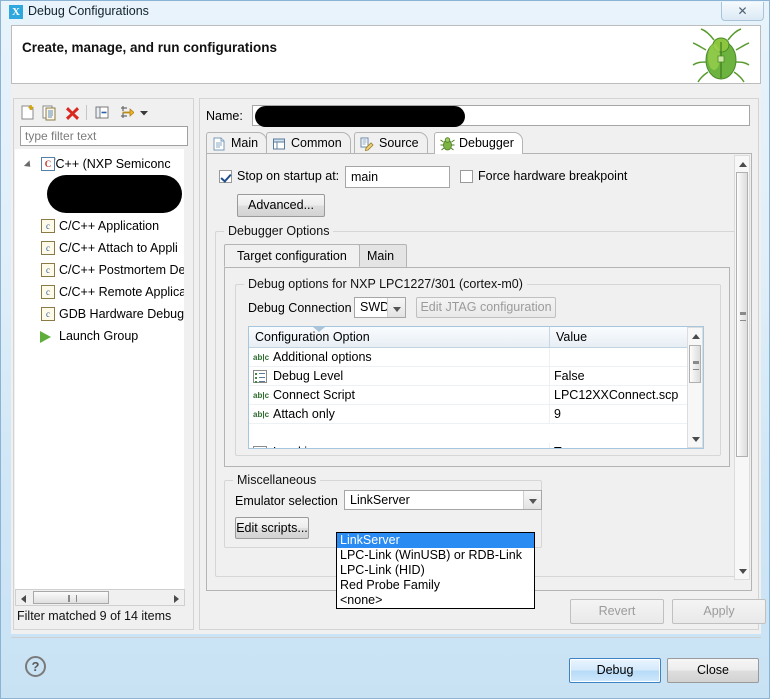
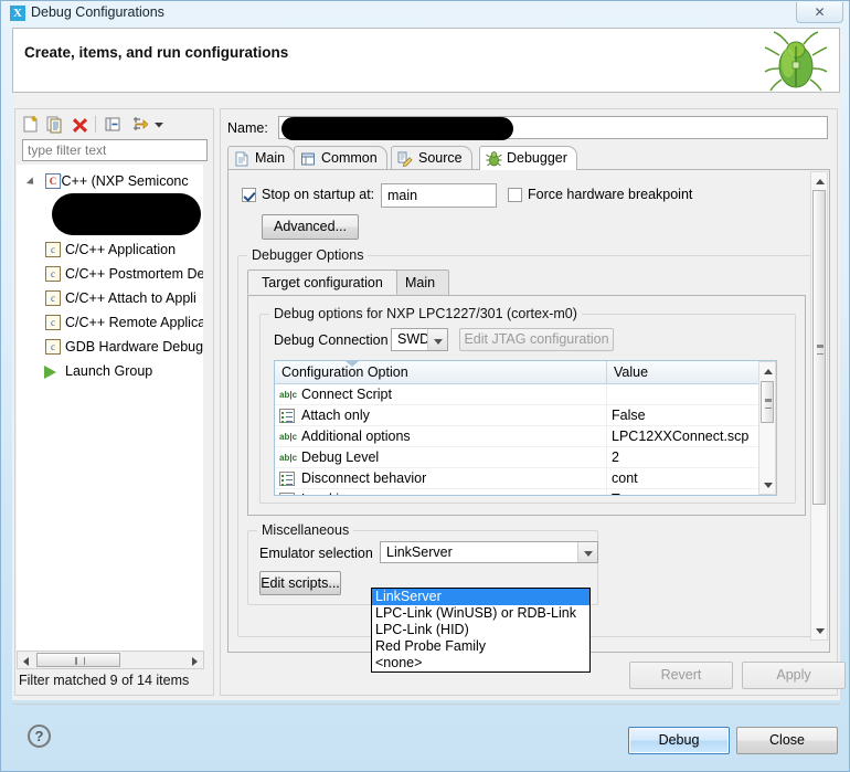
  X
  Debug Configurations
  ✕
- Create, manage, and run configurations
+ Create, items, and run configurations
  type filter text
  C
  C++ (NXP Semiconc
  c
  C/C++ Application
  c
- C/C++ Attach to Appli
+ C/C++ Postmortem De
  c
- C/C++ Postmortem De
+ C/C++ Attach to Appli
  c
  C/C++ Remote Applica
  c
  GDB Hardware Debug
  Launch Group
  Filter matched 9 of 14 items
  Name:
  Main
  Common
  Source
  Debugger
  Stop on startup at:
  main
  Force hardware breakpoint
  Advanced...
  Debugger Options
  Target configuration
  Main
  Debug options for NXP LPC1227/301 (cortex-m0)
  Debug Connection
  SWD
  Edit JTAG configuration
  Configuration Option
  Value
  ab|c
- Additional options
+ Connect Script
- Debug Level
+ Attach only
  False
  ab|c
- Connect Script
+ Additional options
  LPC12XXConnect.scp
  ab|c
- Attach only
+ Debug Level
- 9
+ 2
+ Disconnect behavior
+ cont
  Miscellaneous
  Emulator selection
  LinkServer
  Edit scripts...
  Revert
  Apply
  LinkServer
  LPC-Link (WinUSB) or RDB-Link
  LPC-Link (HID)
  Red Probe Family
  <none>
  ?
  Debug
  Close
